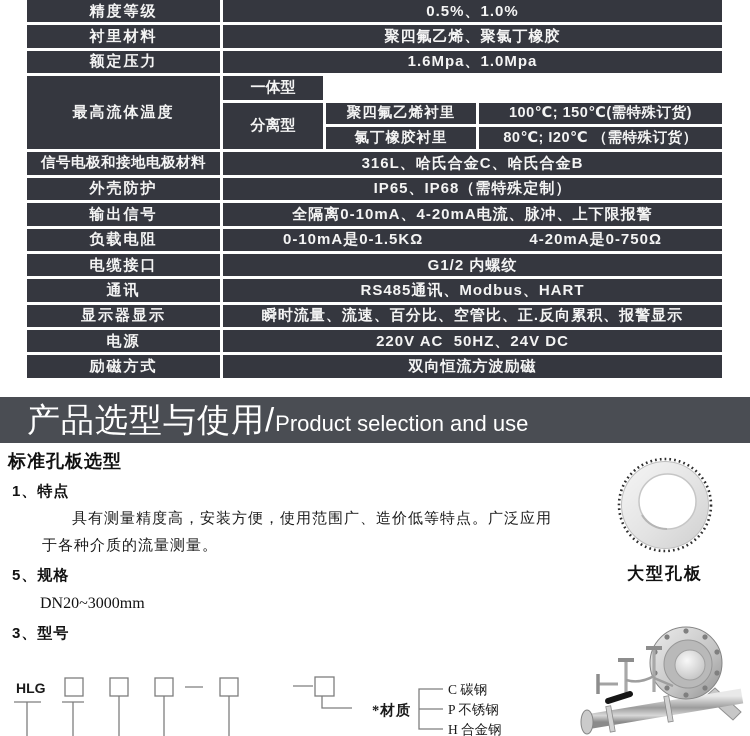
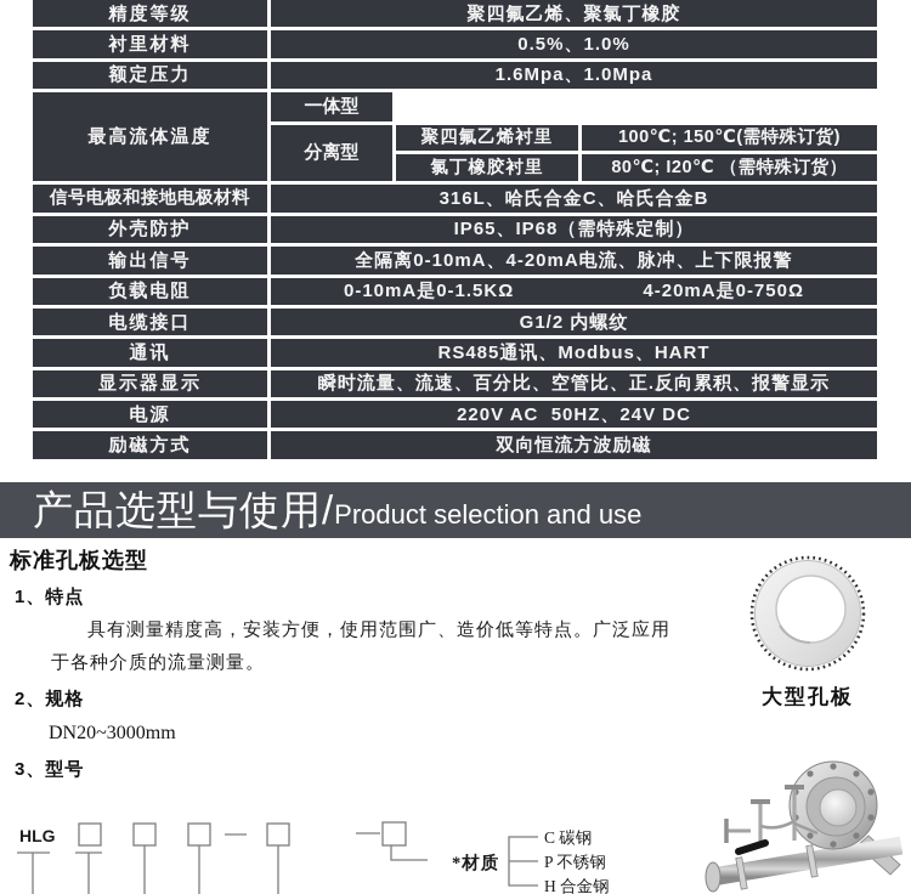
  精度等级
- 0.5%、1.0%
+ 聚四氟乙烯、聚氯丁橡胶
  衬里材料
- 聚四氟乙烯、聚氯丁橡胶
+ 0.5%、1.0%
  额定压力
  1.6Mpa、1.0Mpa
  最高流体温度
  一体型
  分离型
  聚四氟乙烯衬里
  100℃; 150℃(需特殊订货)
  氯丁橡胶衬里
  80℃; I20℃ （需特殊订货）
  信号电极和接地电极材料
  316L、哈氏合金C、哈氏合金B
  外壳防护
  IP65、IP68（需特殊定制）
  输出信号
  全隔离0-10mA、4-20mA电流、脉冲、上下限报警
  负载电阻
  0-10mA是0-1.5KΩ
  4-20mA是0-750Ω
  电缆接口
  G1/2 内螺纹
  通讯
  RS485通讯、Modbus、HART
  显示器显示
  瞬时流量、流速、百分比、空管比、正.反向累积、报警显示
  电源
  220V AC 50HZ、24V DC
  励磁方式
  双向恒流方波励磁
  产品选型与使用/
  Product selection and use
  标准孔板选型
  1、特点
  具有测量精度高，安装方便，使用范围广、造价低等特点。广泛应用
  于各种介质的流量测量。
- 5、规格
+ 2、规格
  DN20~3000mm
  3、型号
  大型孔板
  HLG
  *材质
  C 碳钢
  P 不锈钢
  H 合金钢
